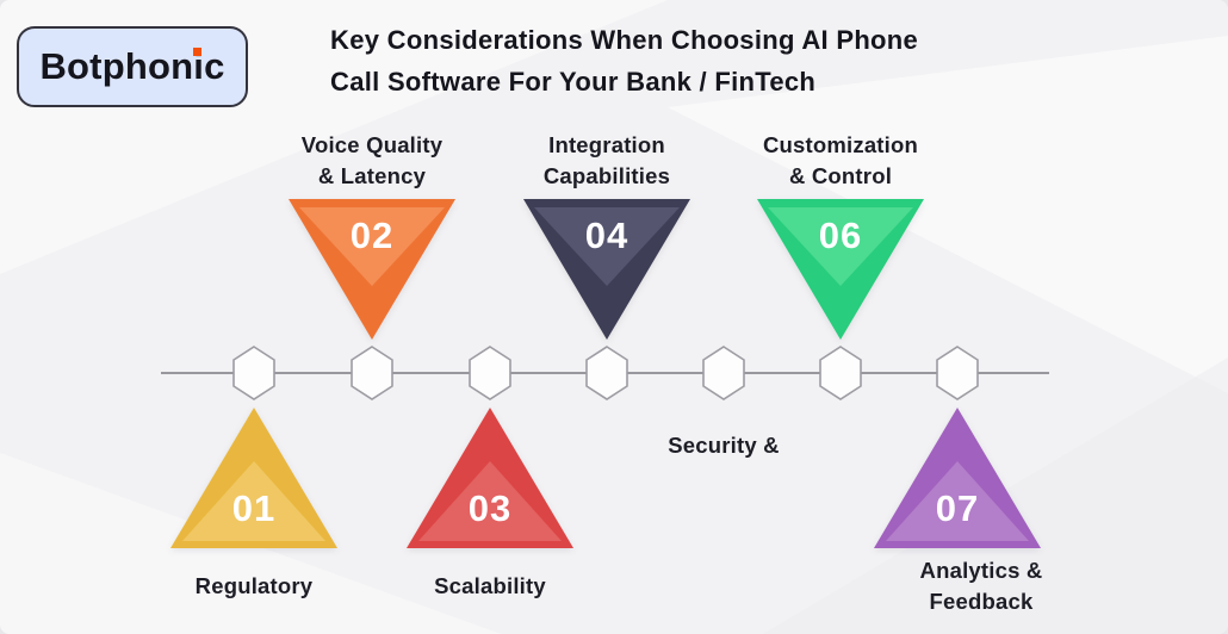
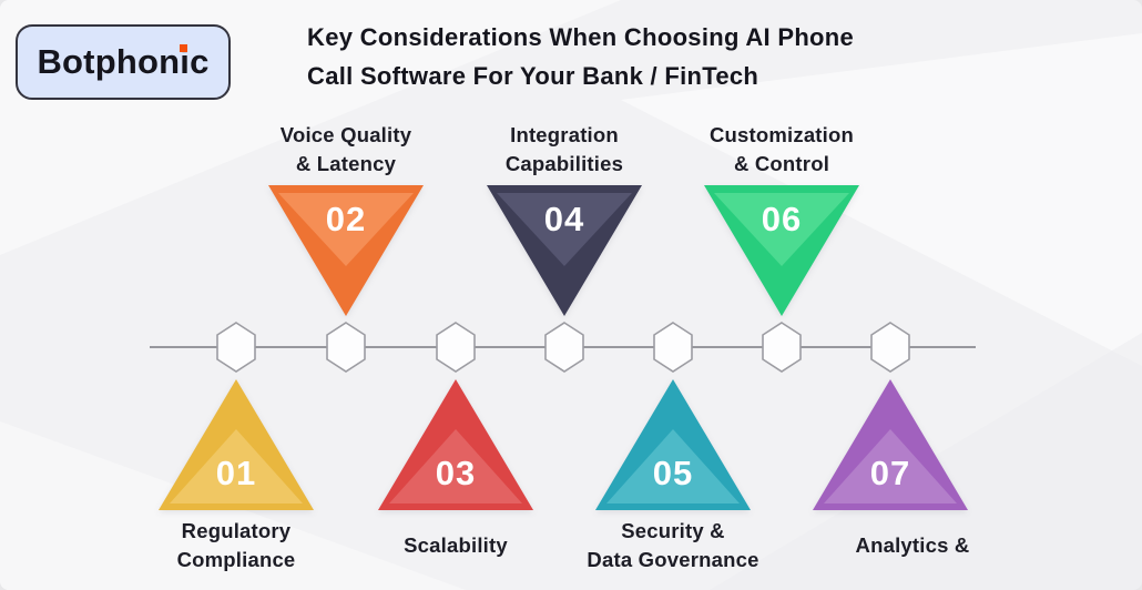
  Botphonic
  Key Considerations When Choosing AI Phone
  Call Software For Your Bank / FinTech
  01
  Regulatory
+ Compliance
  Voice Quality
  & Latency
  02
  03
  Scalability
  Integration
  Capabilities
  04
+ 05
  Security &
+ Data Governance
  Customization
  & Control
  06
  07
  Analytics &
- Feedback
